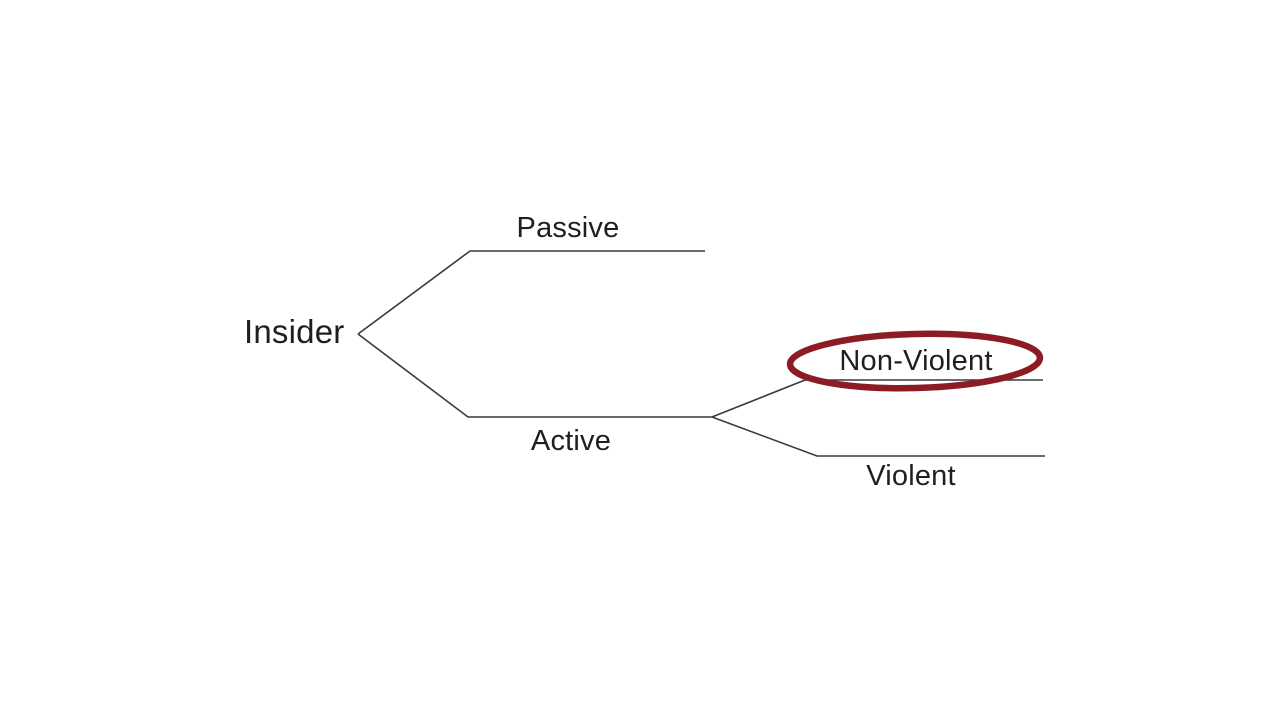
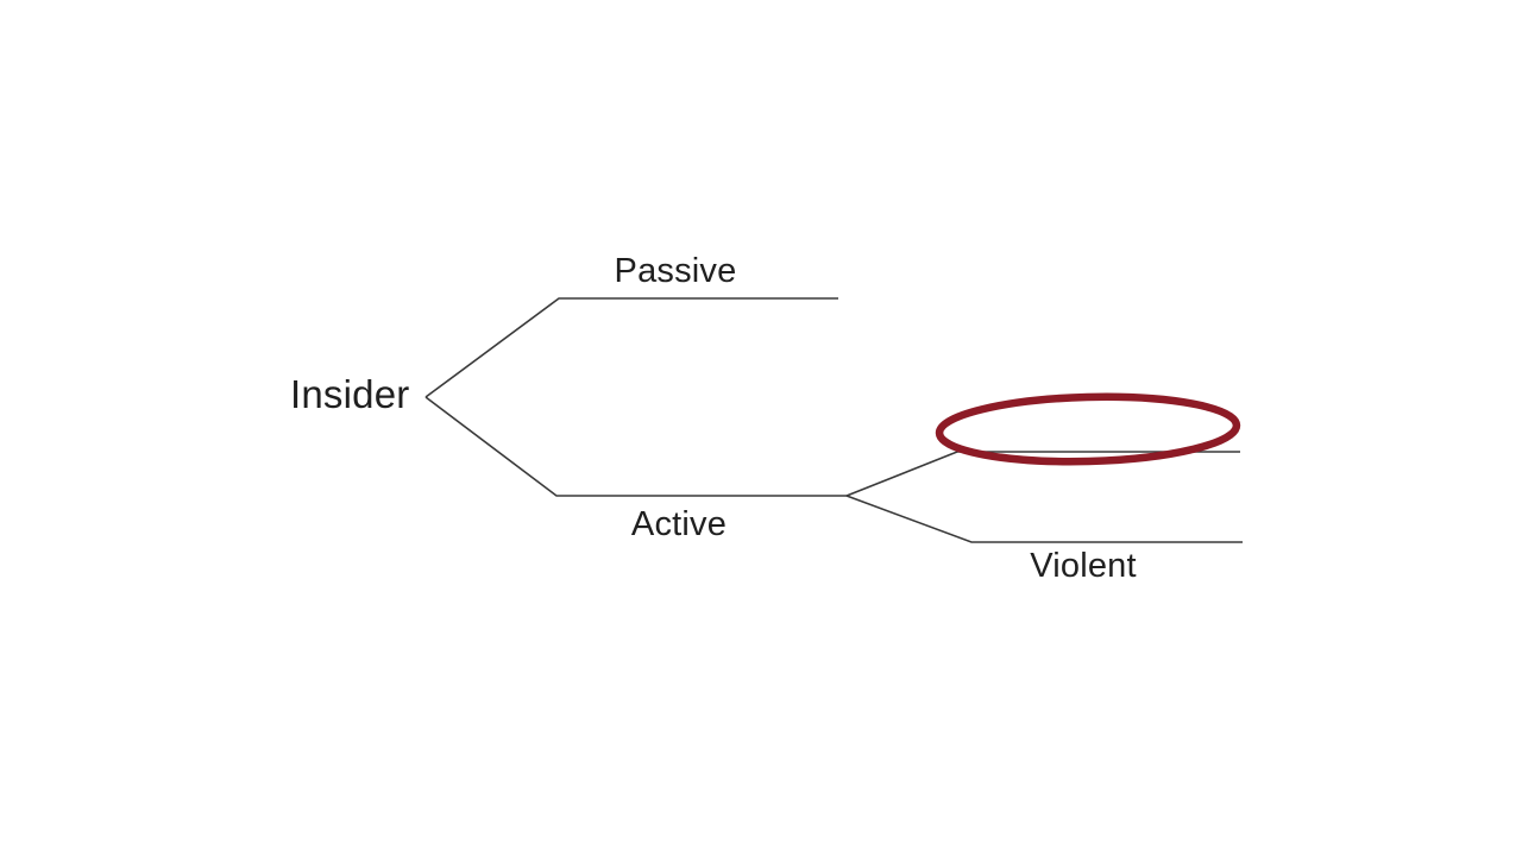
  Insider
  Passive
  Active
- Non-Violent
  Violent
